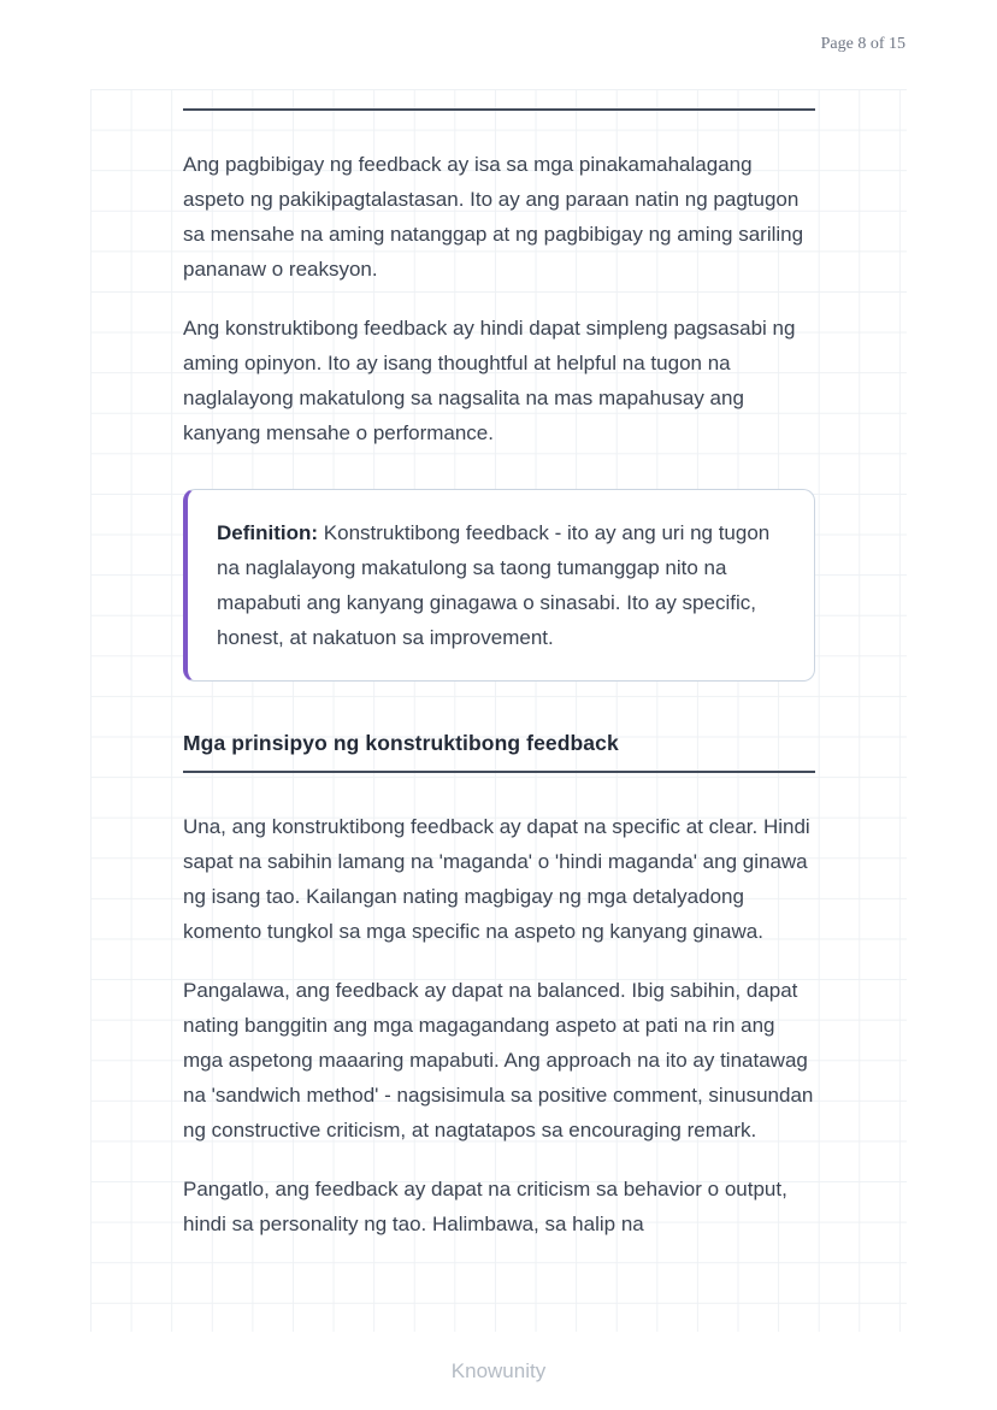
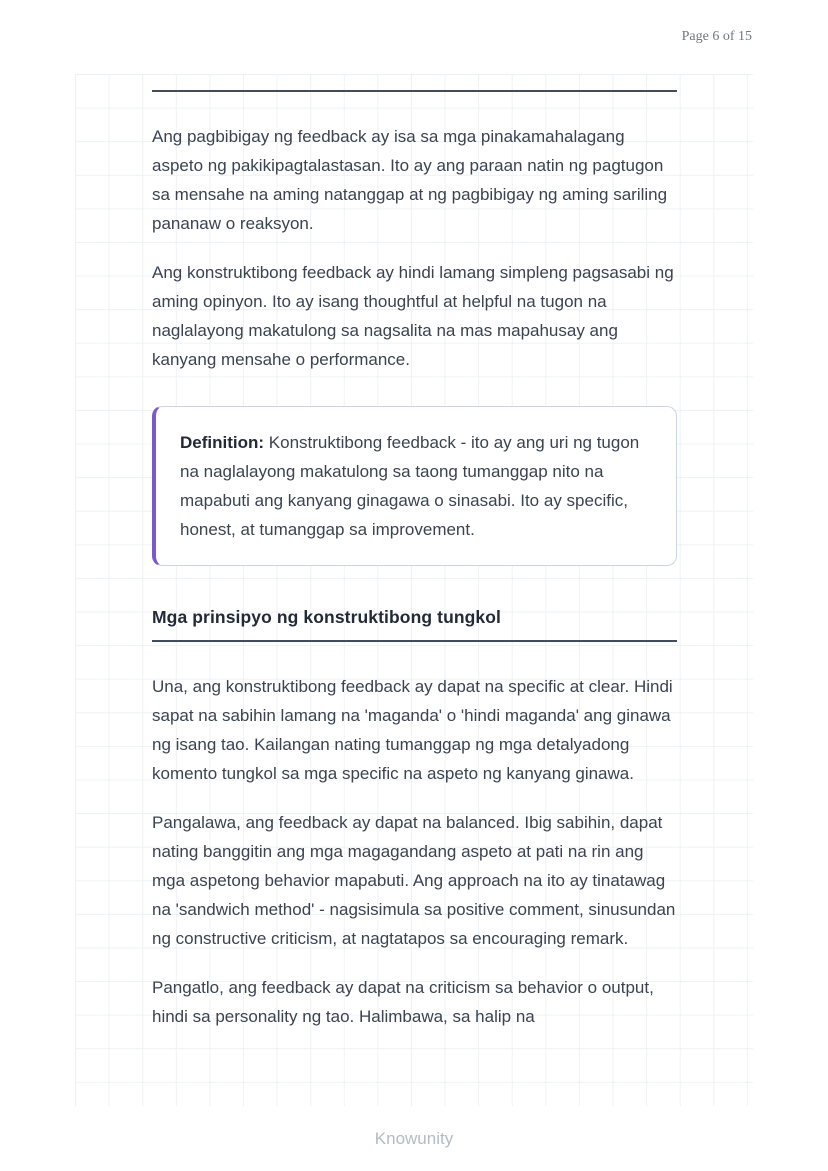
- Page 8 of 15
+ Page 6 of 15
  Ang pagbibigay ng feedback ay isa sa mga pinakamahalagang aspeto ng pakikipagtalastasan. Ito ay ang paraan natin ng pagtugon sa mensahe na aming natanggap at ng pagbibigay ng aming sariling pananaw o reaksyon.
- Ang konstruktibong feedback ay hindi dapat simpleng pagsasabi ng aming opinyon. Ito ay isang thoughtful at helpful na tugon na naglalayong makatulong sa nagsalita na mas mapahusay ang kanyang mensahe o performance.
+ Ang konstruktibong feedback ay hindi lamang simpleng pagsasabi ng aming opinyon. Ito ay isang thoughtful at helpful na tugon na naglalayong makatulong sa nagsalita na mas mapahusay ang kanyang mensahe o performance.
- Definition: Konstruktibong feedback - ito ay ang uri ng tugon na naglalayong makatulong sa taong tumanggap nito na mapabuti ang kanyang ginagawa o sinasabi. Ito ay specific, honest, at nakatuon sa improvement.
+ Definition: Konstruktibong feedback - ito ay ang uri ng tugon na naglalayong makatulong sa taong tumanggap nito na mapabuti ang kanyang ginagawa o sinasabi. Ito ay specific, honest, at tumanggap sa improvement.
- Mga prinsipyo ng konstruktibong feedback
+ Mga prinsipyo ng konstruktibong tungkol
- Una, ang konstruktibong feedback ay dapat na specific at clear. Hindi sapat na sabihin lamang na 'maganda' o 'hindi maganda' ang ginawa ng isang tao. Kailangan nating magbigay ng mga detalyadong komento tungkol sa mga specific na aspeto ng kanyang ginawa.
+ Una, ang konstruktibong feedback ay dapat na specific at clear. Hindi sapat na sabihin lamang na 'maganda' o 'hindi maganda' ang ginawa ng isang tao. Kailangan nating tumanggap ng mga detalyadong komento tungkol sa mga specific na aspeto ng kanyang ginawa.
- Pangalawa, ang feedback ay dapat na balanced. Ibig sabihin, dapat nating banggitin ang mga magagandang aspeto at pati na rin ang mga aspetong maaaring mapabuti. Ang approach na ito ay tinatawag na 'sandwich method' - nagsisimula sa positive comment, sinusundan ng constructive criticism, at nagtatapos sa encouraging remark.
+ Pangalawa, ang feedback ay dapat na balanced. Ibig sabihin, dapat nating banggitin ang mga magagandang aspeto at pati na rin ang mga aspetong behavior mapabuti. Ang approach na ito ay tinatawag na 'sandwich method' - nagsisimula sa positive comment, sinusundan ng constructive criticism, at nagtatapos sa encouraging remark.
  Pangatlo, ang feedback ay dapat na criticism sa behavior o output, hindi sa personality ng tao. Halimbawa, sa halip na
  Knowunity
